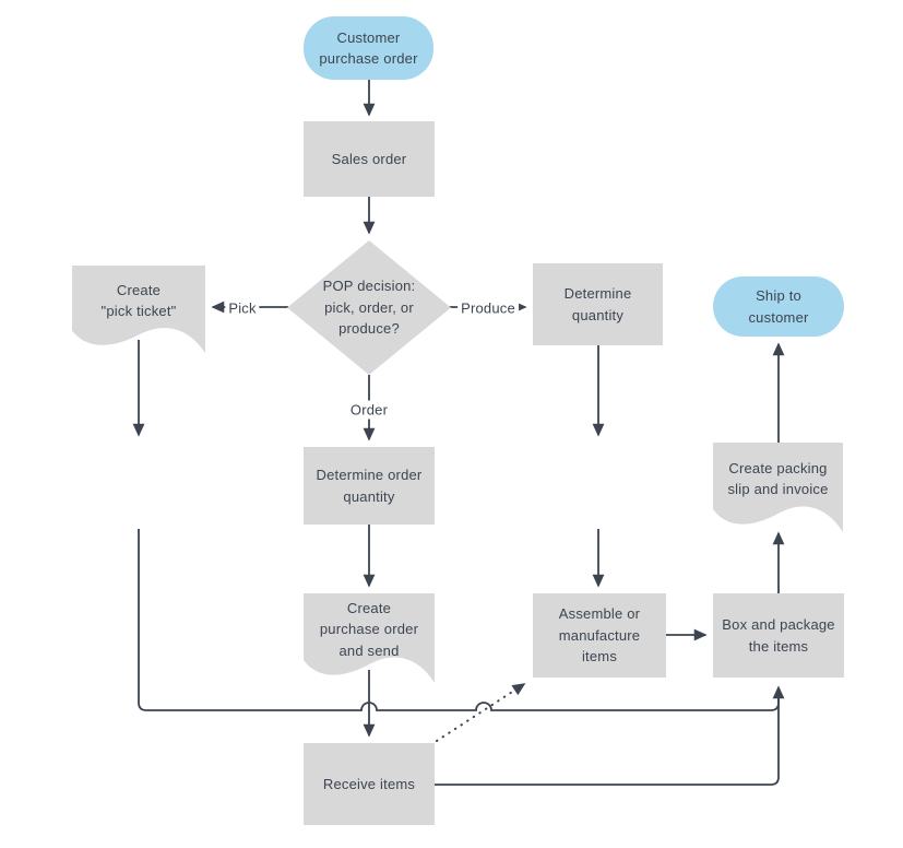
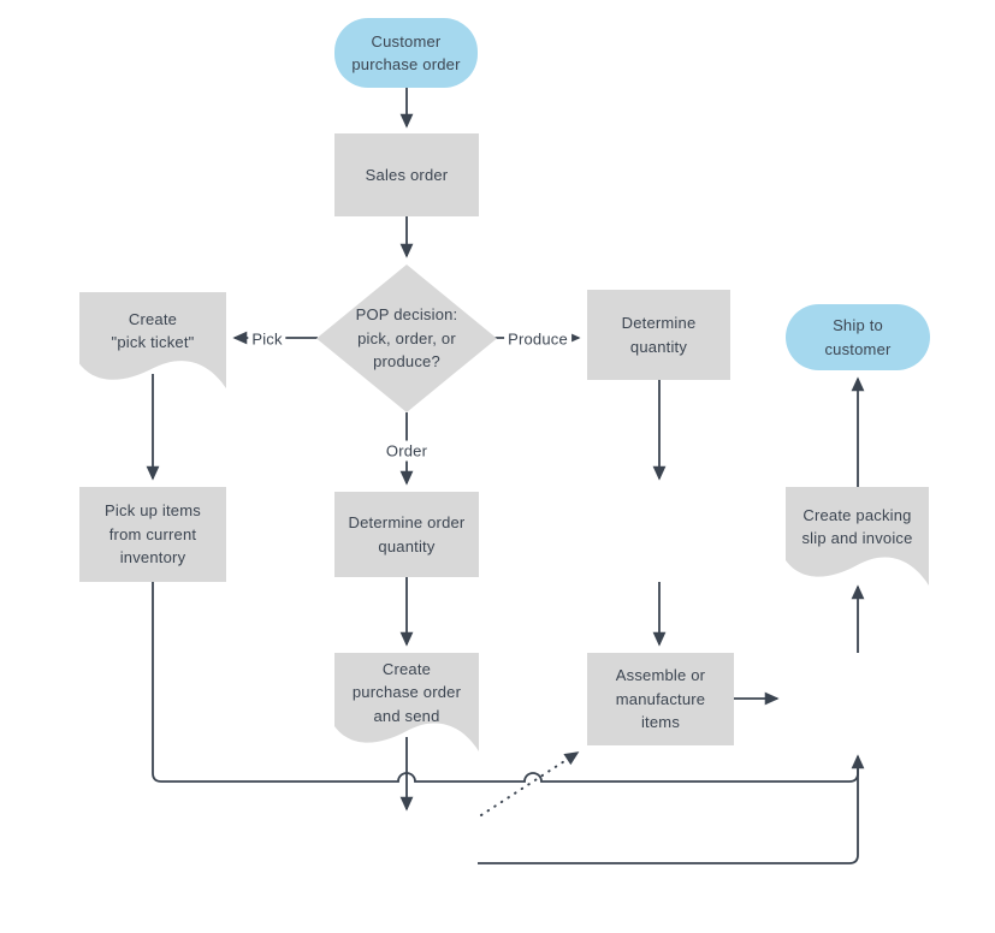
  Customer
  purchase order
  Sales order
  POP decision:
  pick, order, or
  produce?
  Create
  "pick ticket"
  Determine
  quantity
  Ship to
  customer
+ Pick up items
+ from current
+ inventory
  Determine order
  quantity
  Create packing
  slip and invoice
  Create
  purchase order
  and send
  Assemble or
  manufacture
  items
- Box and package
- the items
- Receive items
  Pick
  Produce
  Order
